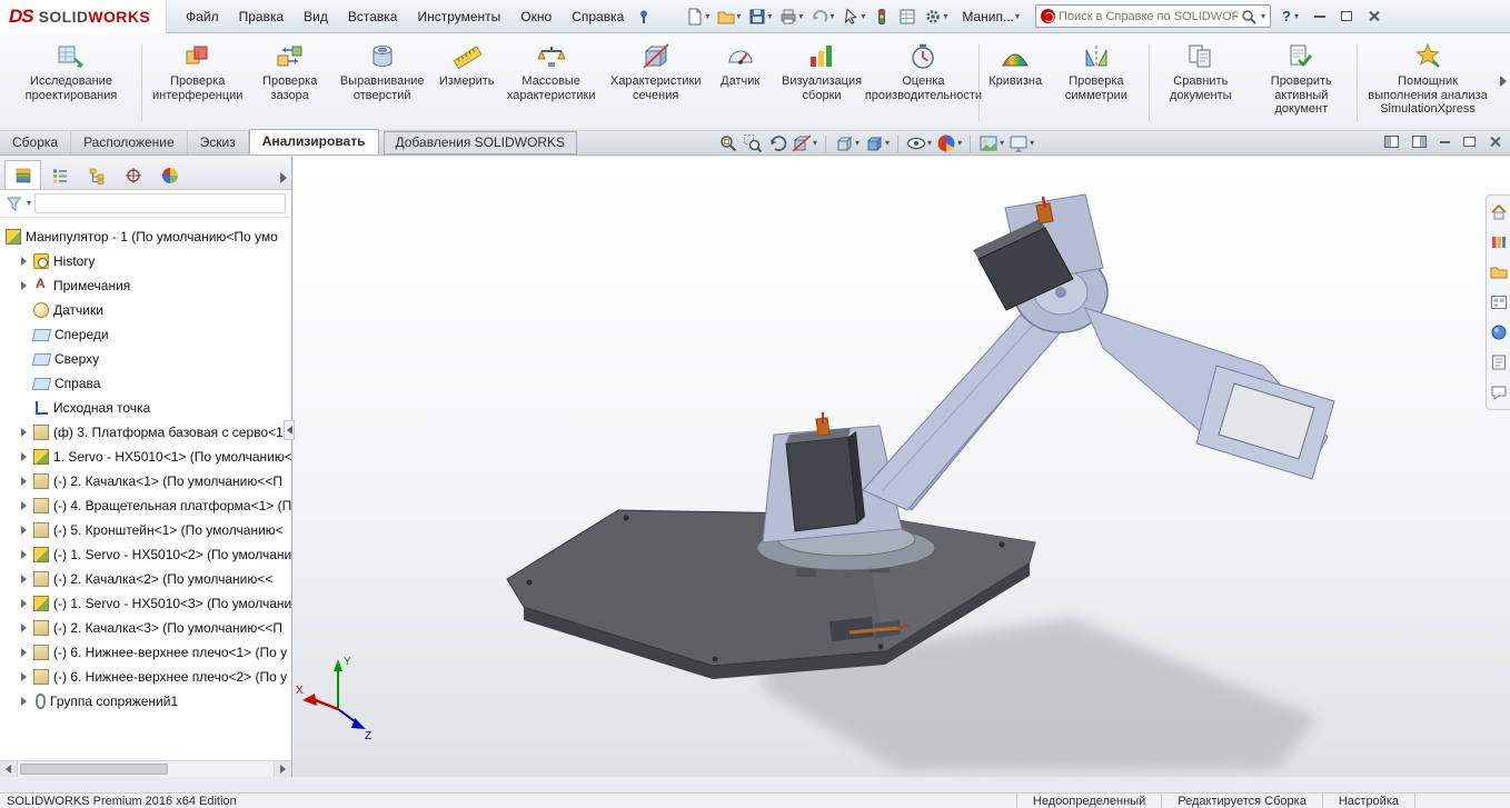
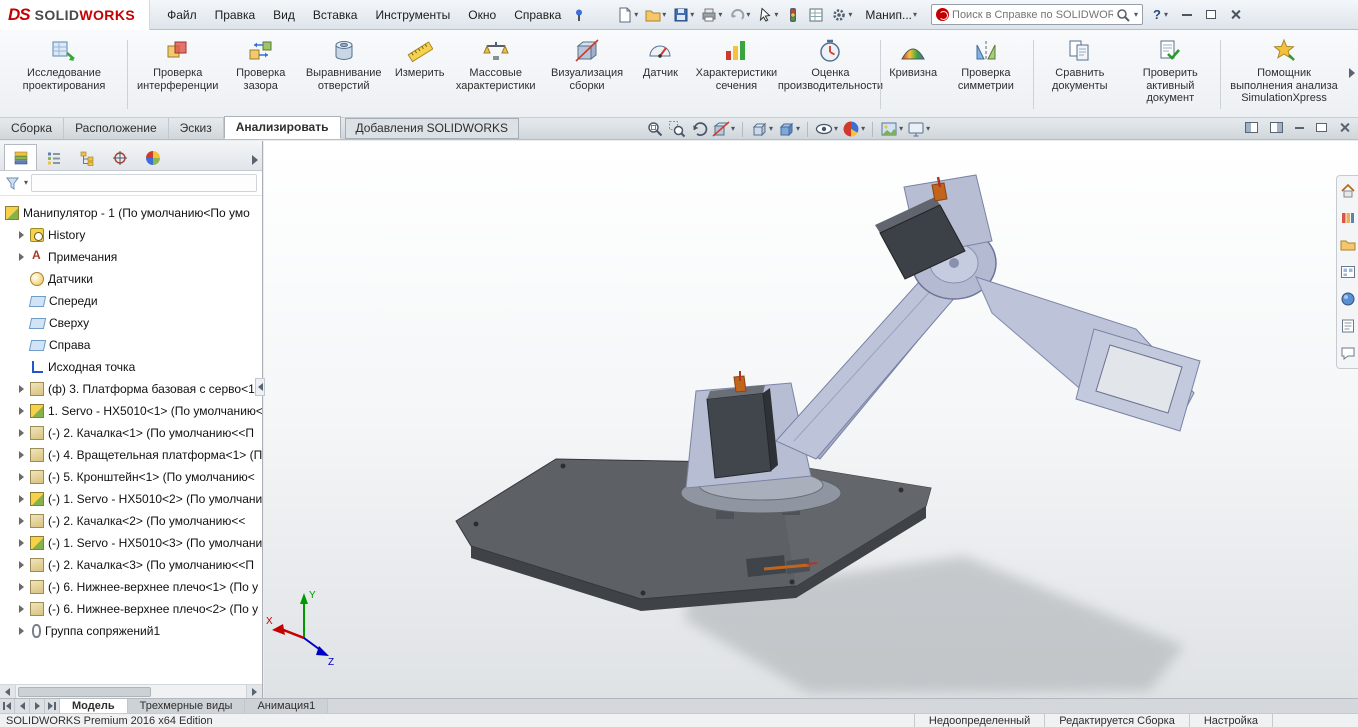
  DS
  SOLIDWORKS
  Файл
  Правка
  Вид
  Вставка
  Инструменты
  Окно
  Справка
  ▾
  ▾
  ▾
  ▾
  ▾
  ▾
  ▾
  Манип...
  ▾
  Поиск в Справке по SOLIDWOR
  ▾
  ?
  ▾
  Исследование проектирования
  Проверка интерференции
  Проверка зазора
  Выравнивание отверстий
  Измерить
  Массовые характеристики
- Характеристики сечения
+ Визуализация сборки
  Датчик
- Визуализация сборки
+ Характеристики сечения
  Оценка производительност
  Кривизна
  Проверка симметрии
  Сравнить документы
  Проверить активный документ
  Помощник выполнения анализа SimulationXpress
  Сборка
  Расположение
  Эскиз
  Анализировать
  Добавления SOLIDWORKS
  ▾
  ▾
  ▾
  ▾
  ▾
  ▾
  ▾
  ▾
  Манипулятор - 1 (По умолчанию<По умо
  History
  Примечания
  Датчики
  Спереди
  Сверху
  Справа
  Исходная точка
  (ф) 3. Платформа базовая с серво<1
  1. Servo - HX5010<1> (По умолчанию<
  (-) 2. Качалка<1> (По умолчанию<<П
  (-) 4. Вращетельная платформа<1> (П
  (-) 5. Кронштейн<1> (По умолчанию<
  (-) 1. Servo - HX5010<2> (По умолчани
  (-) 2. Качалка<2> (По умолчанию<<
  (-) 1. Servo - HX5010<3> (По умолчани
  (-) 2. Качалка<3> (По умолчанию<<П
  (-) 6. Нижнее-верхнее плечо<1> (По у
  (-) 6. Нижнее-верхнее плечо<2> (По у
  Группа сопряжений1
  X
  Y
  Z
+ Модель
+ Трехмерные виды
+ Анимация1
  SOLIDWORKS Premium 2016 x64 Edition
  Недоопределенный
  Редактируется Сборка
  Настройка
